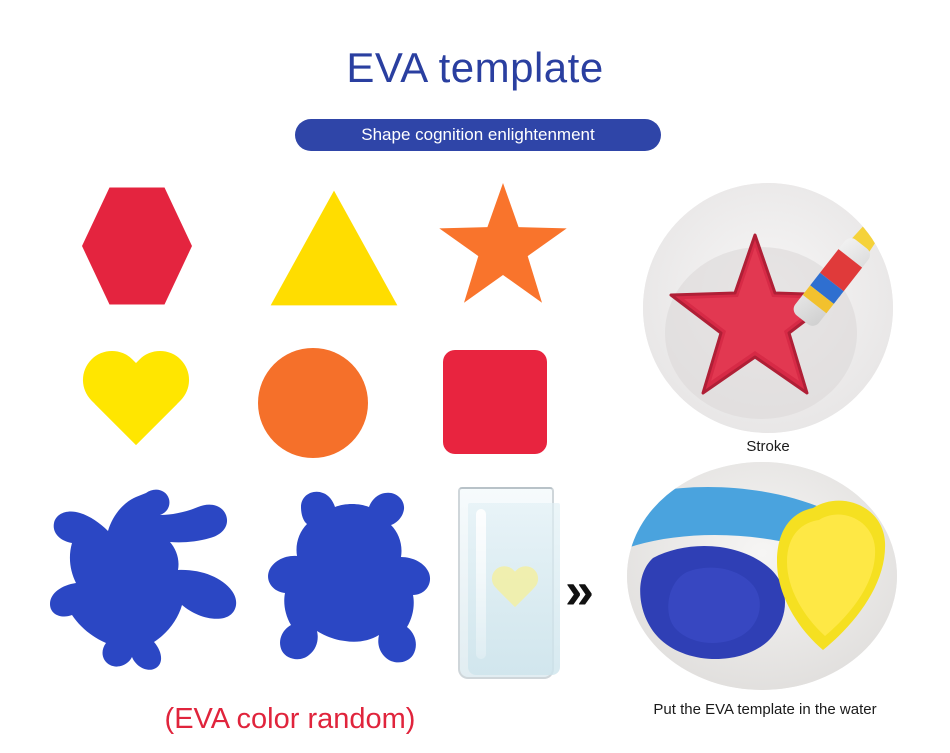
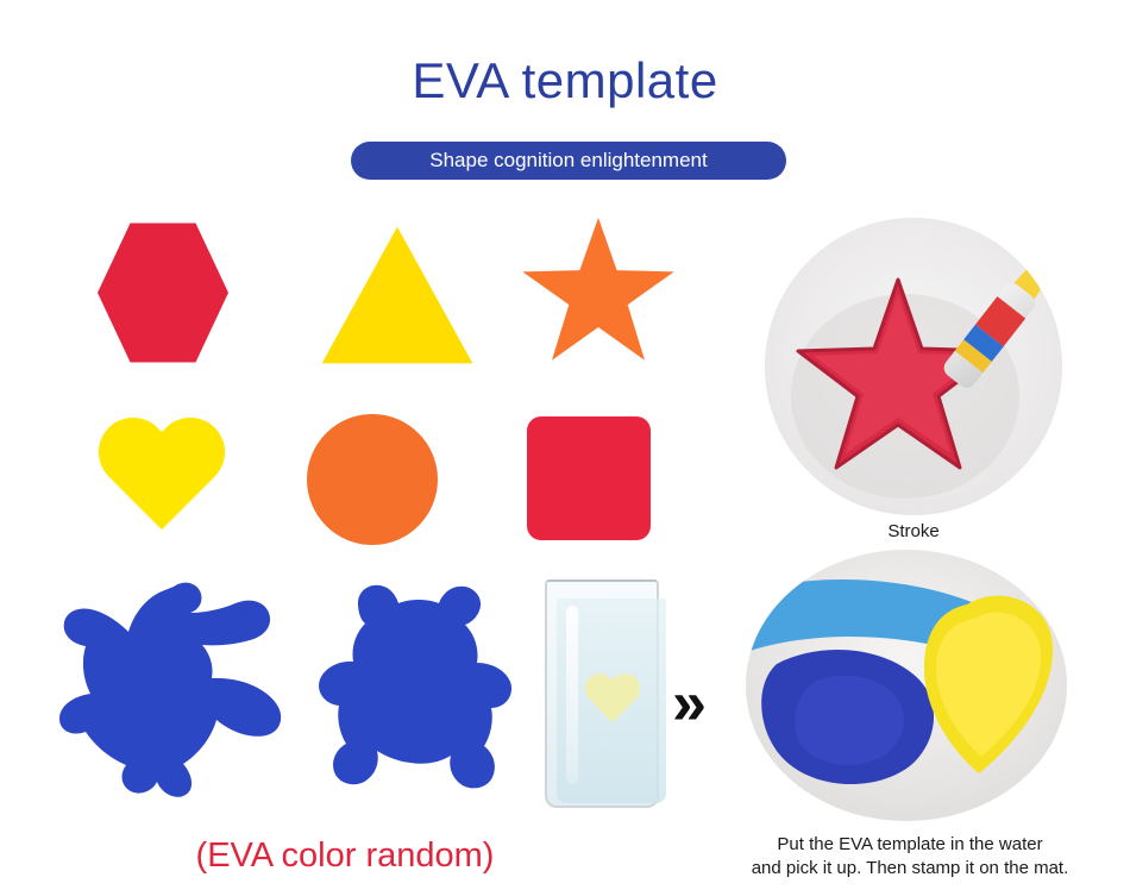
  EVA template
  Shape cognition enlightenment
  »
  Stroke
  Put the EVA template in the water
+ and pick it up. Then stamp it on the mat.
  (EVA color random)
